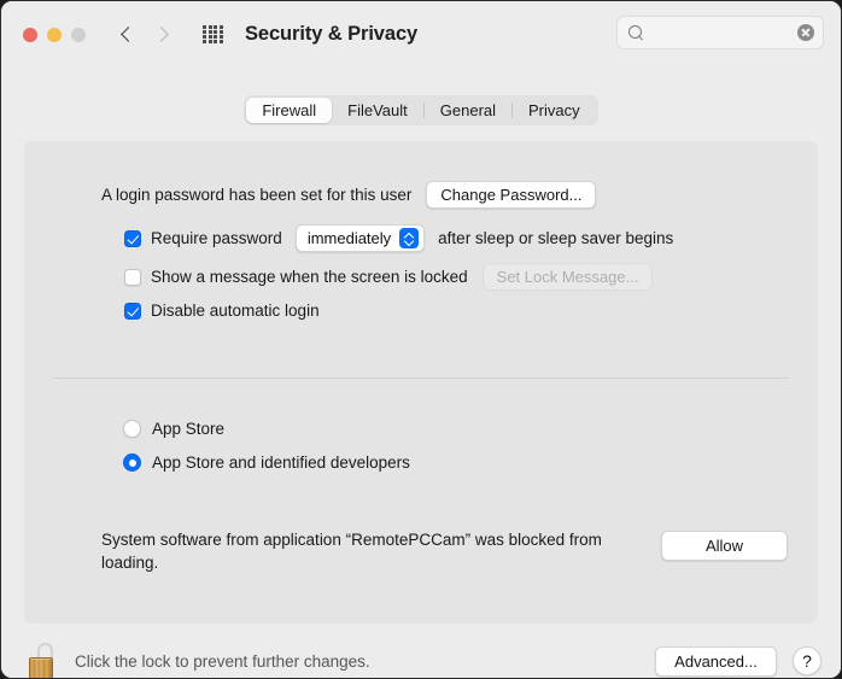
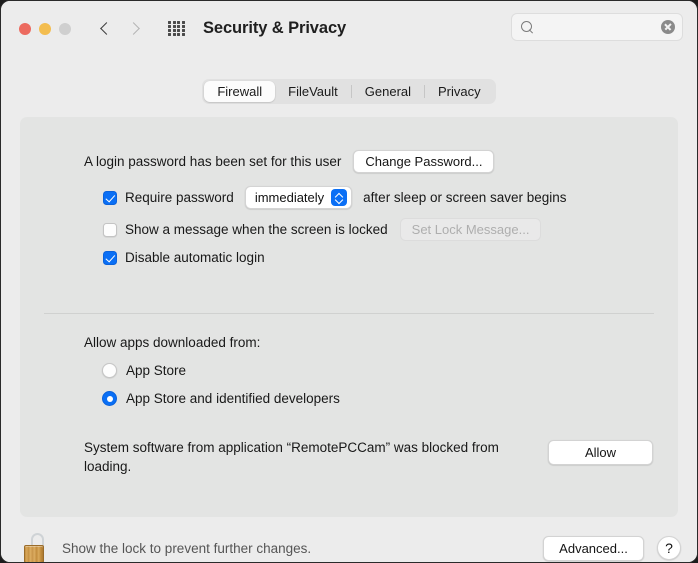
  Security & Privacy
  Firewall
  FileVault
  General
  Privacy
  A login password has been set for this user
  Change Password...
  Require password
  immediately
- after sleep or sleep saver begins
+ after sleep or screen saver begins
  Show a message when the screen is locked
  Set Lock Message...
  Disable automatic login
+ Allow apps downloaded from:
  App Store
  App Store and identified developers
  System software from application “RemotePCCam” was blocked from loading.
  Allow
- Click the lock to prevent further changes.
+ Show the lock to prevent further changes.
  Advanced...
  ?
